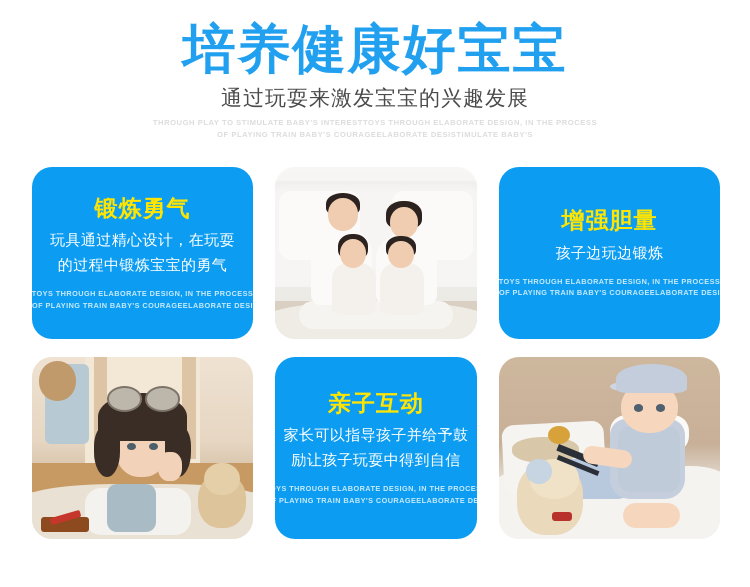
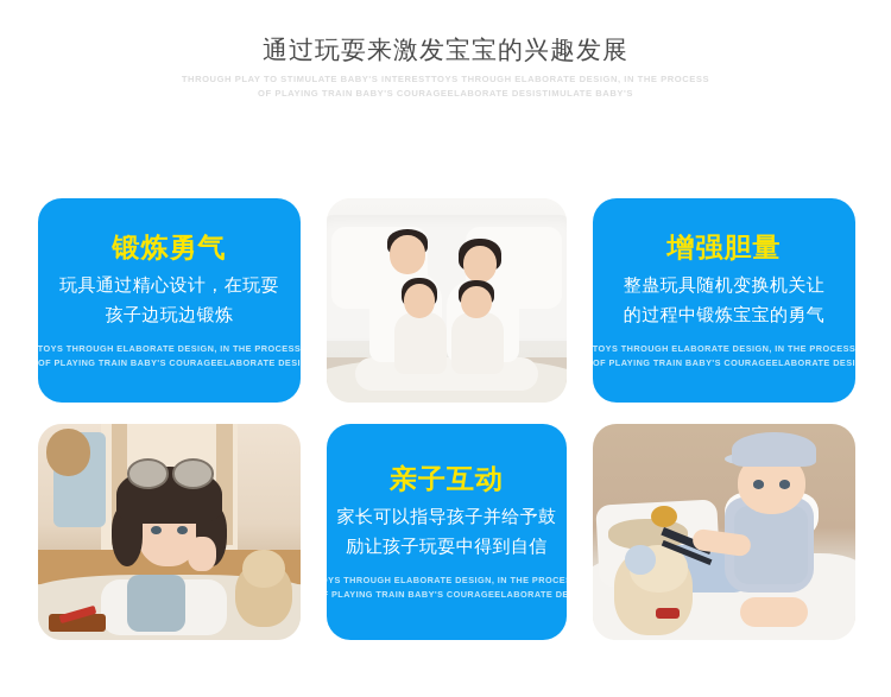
- 培养健康好宝宝
  通过玩耍来激发宝宝的兴趣发展
  THROUGH PLAY TO STIMULATE BABY'S INTERESTTOYS THROUGH ELABORATE DESIGN, IN THE PROCESS
  OF PLAYING TRAIN BABY'S COURAGEELABORATE DESISTIMULATE BABY'S
  锻炼勇气
  玩具通过精心设计，在玩耍
- 的过程中锻炼宝宝的勇气
+ 孩子边玩边锻炼
  TOYS THROUGH ELABORATE DESIGN, IN THE PROCESS
  OF PLAYING TRAIN BABY'S COURAGEELABORATE DESI
  增强胆量
+ 整蛊玩具随机变换机关让
- 孩子边玩边锻炼
+ 的过程中锻炼宝宝的勇气
  TOYS THROUGH ELABORATE DESIGN, IN THE PROCESS
  OF PLAYING TRAIN BABY'S COURAGEELABORATE DESI
  亲子互动
  家长可以指导孩子并给予鼓
  励让孩子玩耍中得到自信
  YS THROUGH ELABORATE DESIGN, IN THE PROCE
  F PLAYING TRAIN BABY'S COURAGEELABORATE DE
